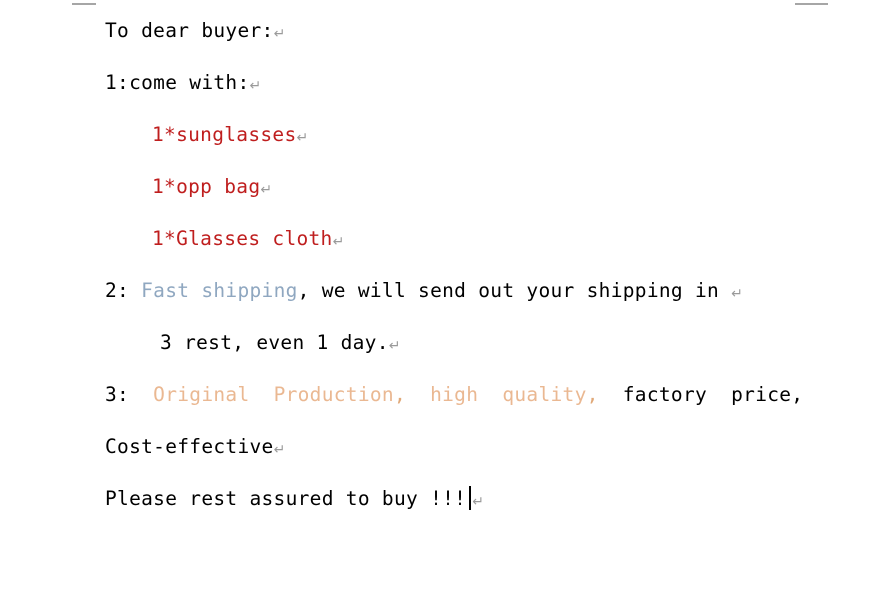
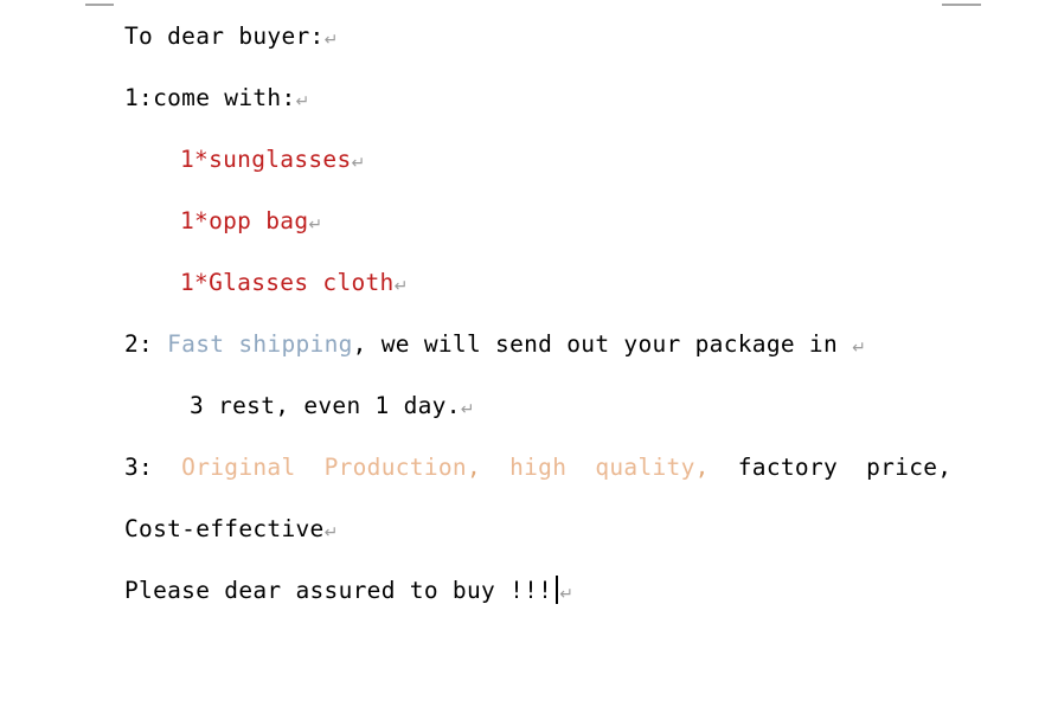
  To dear buyer:↵
  1:come with:↵
  1*sunglasses↵
  1*opp bag↵
  1*Glasses cloth↵
- 2: Fast shipping, we will send out your shipping in ↵
+ 2: Fast shipping, we will send out your package in ↵
  3 rest, even 1 day.↵
  3: Original Production, high quality, factory price,
  Cost-effective↵
- Please rest assured to buy !!! ↵
+ Please dear assured to buy !!! ↵
